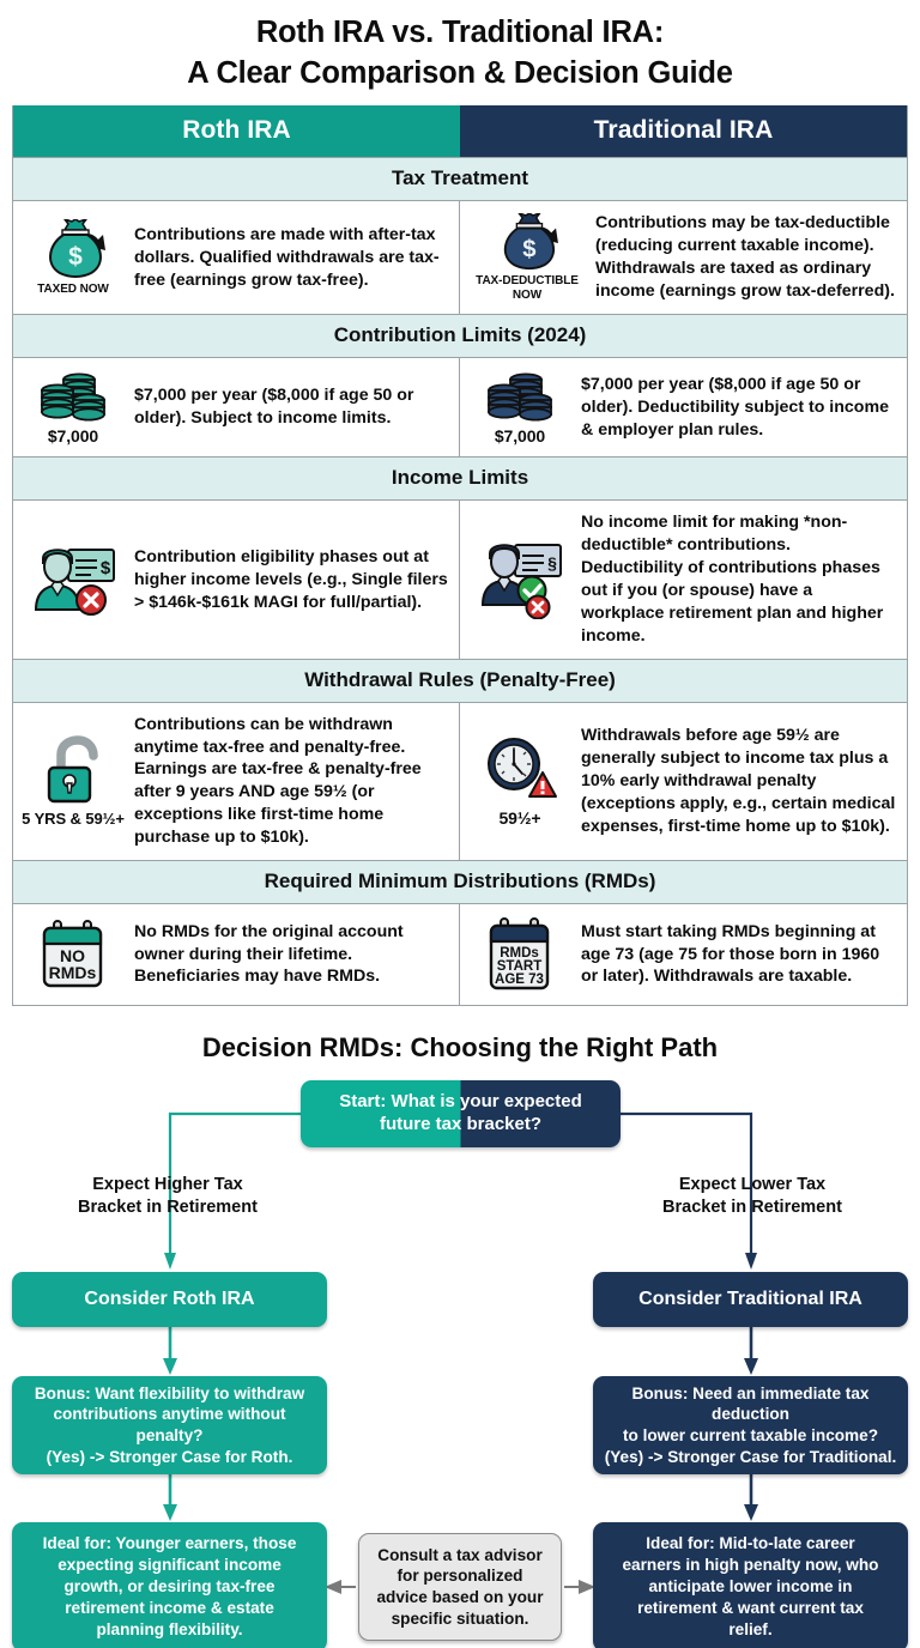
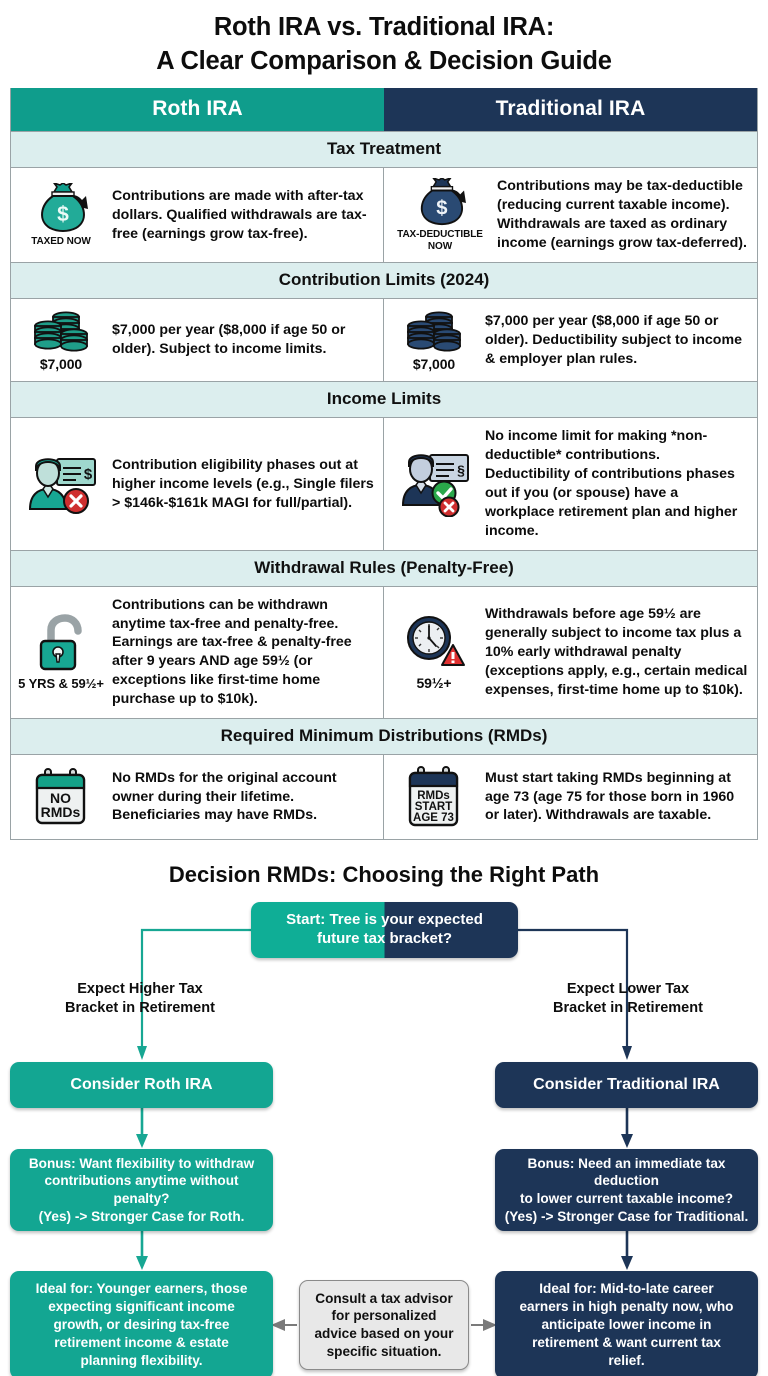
  Roth IRA vs. Traditional IRA:
  A Clear Comparison & Decision Guide
  Roth IRA
  Traditional IRA
  Tax Treatment
  $
  TAXED NOW
  Contributions are made with after-tax dollars. Qualified withdrawals are tax-free (earnings grow tax-free).
  $
  TAX-DEDUCTIBLE NOW
  Contributions may be tax-deductible (reducing current taxable income). Withdrawals are taxed as ordinary income (earnings grow tax-deferred).
  Contribution Limits (2024)
  $7,000
  $7,000 per year ($8,000 if age 50 or older). Subject to income limits.
  $7,000
  $7,000 per year ($8,000 if age 50 or older). Deductibility subject to income & employer plan rules.
  Income Limits
  $
  Contribution eligibility phases out at higher income levels (e.g., Single filers > $146k-$161k MAGI for full/partial).
  §
  No income limit for making *non-deductible* contributions. Deductibility of contributions phases out if you (or spouse) have a workplace retirement plan and higher income.
  Withdrawal Rules (Penalty-Free)
  5 YRS & 59½+
  Contributions can be withdrawn anytime tax-free and penalty-free. Earnings are tax-free & penalty-free after 9 years AND age 59½ (or exceptions like first-time home purchase up to $10k).
  59½+
  Withdrawals before age 59½ are generally subject to income tax plus a 10% early withdrawal penalty (exceptions apply, e.g., certain medical expenses, first-time home up to $10k).
  Required Minimum Distributions (RMDs)
  NO
  RMDs
  No RMDs for the original account owner during their lifetime. Beneficiaries may have RMDs.
  RMDs
  START
  AGE 73
  Must start taking RMDs beginning at age 73 (age 75 for those born in 1960 or later). Withdrawals are taxable.
  Decision RMDs: Choosing the Right Path
- Start: What is your expected
+ Start: Tree is your expected
  future tax bracket?
  Expect Higher Tax
  Bracket in Retirement
  Expect Lower Tax
  Bracket in Retirement
  Consider Roth IRA
  Consider Traditional IRA
  Bonus: Want flexibility to withdraw
  contributions anytime without penalty?
  (Yes) -> Stronger Case for Roth.
  Bonus: Need an immediate tax deduction
  to lower current taxable income?
  (Yes) -> Stronger Case for Traditional.
  Ideal for: Younger earners, those
  expecting significant income
  growth, or desiring tax-free
  retirement income & estate
  planning flexibility.
  Consult a tax advisor
  for personalized
  advice based on your
  specific situation.
  Ideal for: Mid-to-late career
  earners in high penalty now, who
  anticipate lower income in
  retirement & want current tax
  relief.
